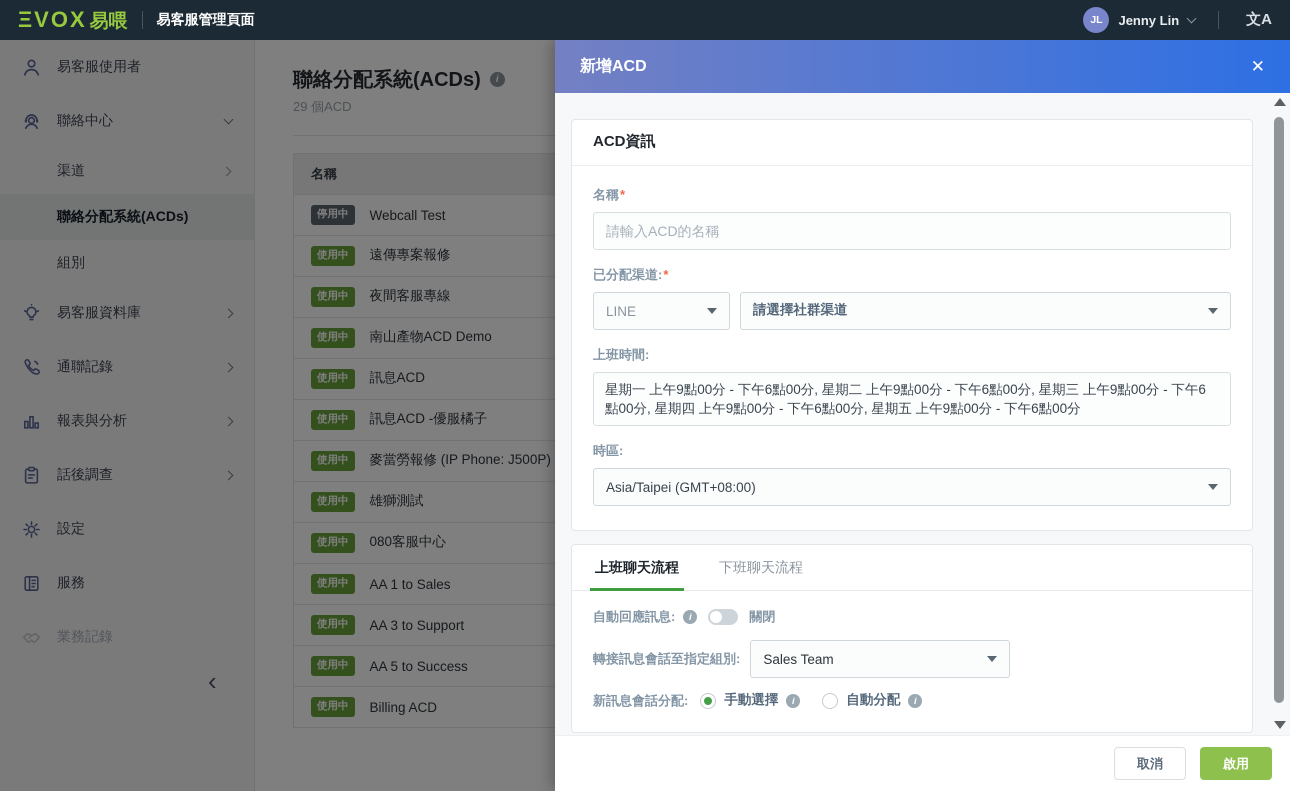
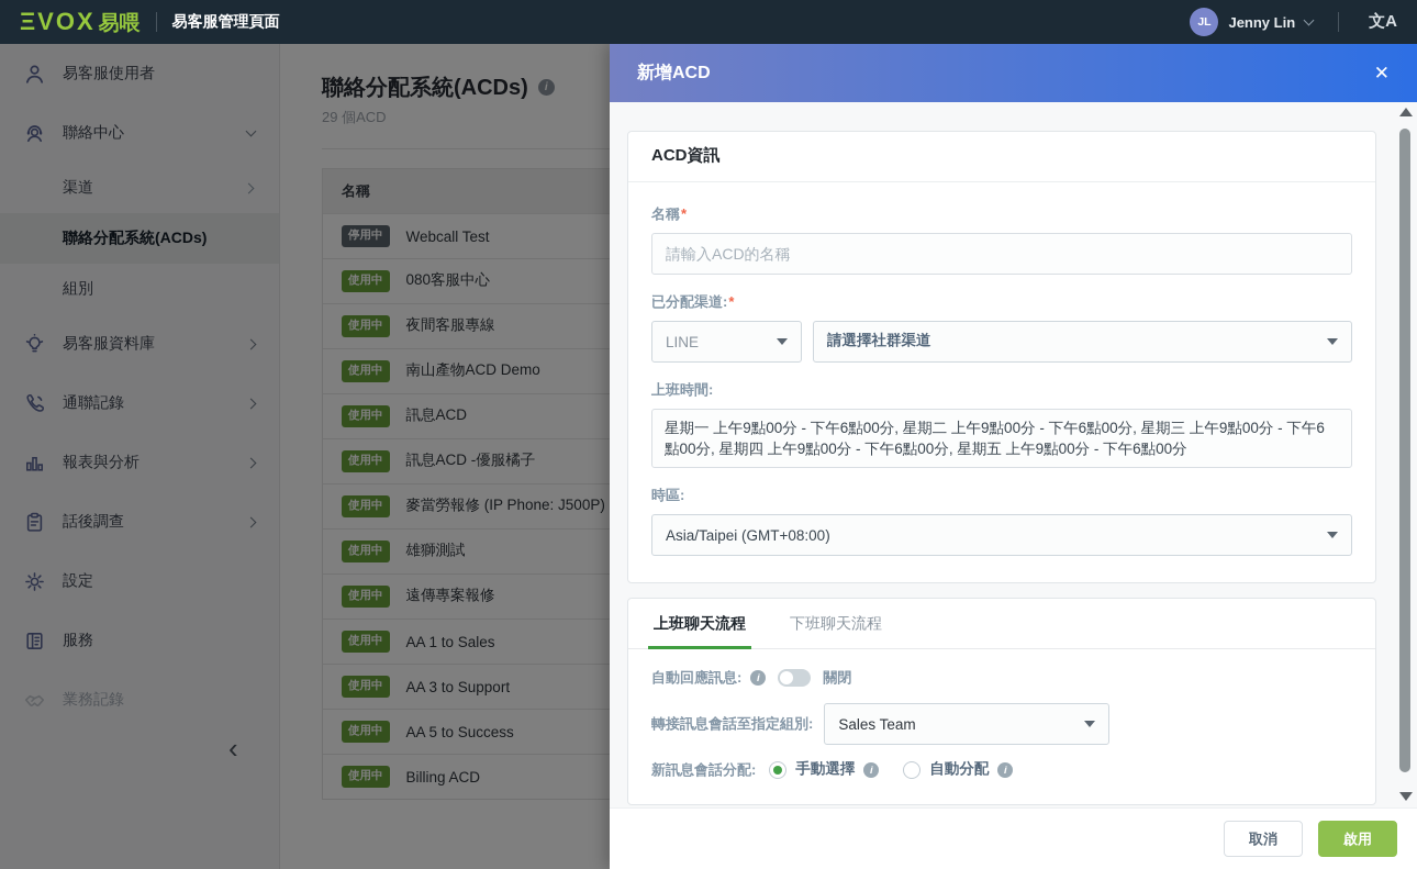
  ΞVOX
  易喂
  易客服管理頁面
  JL
  Jenny Lin
  文A
  易客服使用者
  聯絡中心
  渠道
  聯絡分配系統(ACDs)
  組別
  易客服資料庫
  通聯記錄
  報表與分析
  話後調查
  設定
  服務
  業務記錄
  ‹
  聯絡分配系統(ACDs)
  29 個ACD
  名稱
  停用中
  Webcall Test
  使用中
- 遠傳專案報修
+ 080客服中心
  使用中
  夜間客服專線
  使用中
  南山產物ACD Demo
  使用中
  訊息ACD
  使用中
  訊息ACD -優服橘子
  使用中
  麥當勞報修 (IP Phone: J500P)
  使用中
  雄獅測試
  使用中
- 080客服中心
+ 遠傳專案報修
  使用中
  AA 1 to Sales
  使用中
  AA 3 to Support
  使用中
  AA 5 to Success
  使用中
  Billing ACD
  新增ACD
  ✕
  ACD資訊
  名稱*
  請輸入ACD的名稱
  已分配渠道:*
  LINE
  請選擇社群渠道
  上班時間:
  星期一 上午9點00分 - 下午6點00分, 星期二 上午9點00分 - 下午6點00分, 星期三 上午9點00分 - 下午6點00分, 星期四 上午9點00分 - 下午6點00分, 星期五 上午9點00分 - 下午6點00分
  時區:
  Asia/Taipei (GMT+08:00)
  上班聊天流程
  下班聊天流程
  自動回應訊息:
  關閉
  轉接訊息會話至指定組別:
  Sales Team
  新訊息會話分配:
  手動選擇
  自動分配
  取消
  啟用
